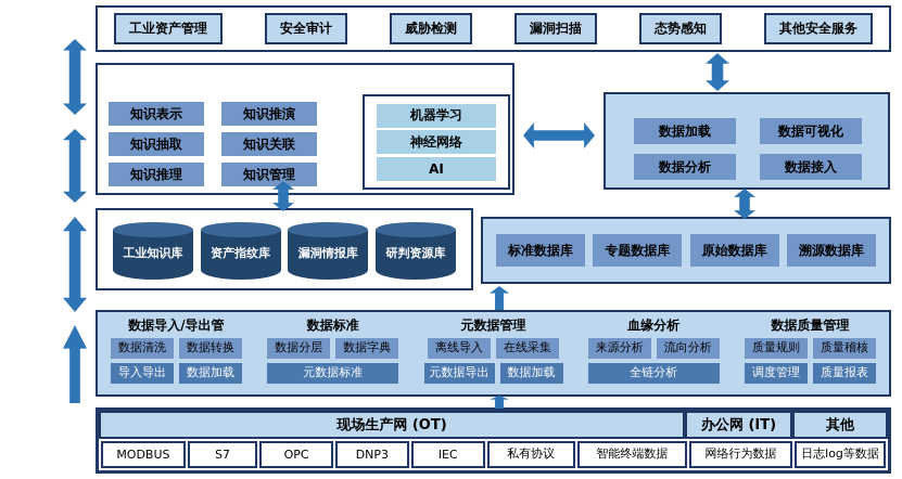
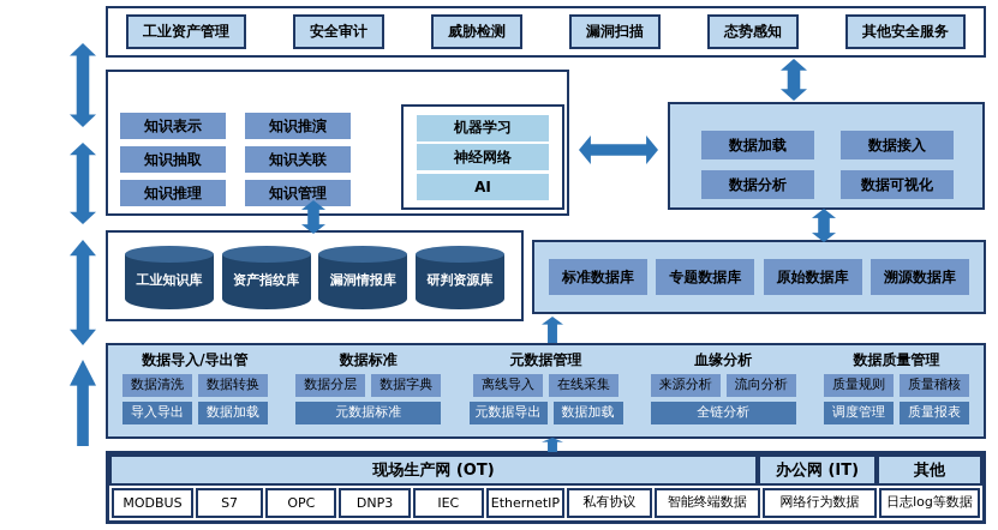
  工业资产管理
  安全审计
  威胁检测
  漏洞扫描
  态势感知
  其他安全服务
  知识表示
  知识推演
  知识抽取
  知识关联
  知识推理
  知识管理
  机器学习
  神经网络
  AI
  数据加载
- 数据可视化
+ 数据接入
  数据分析
- 数据接入
+ 数据可视化
  工业知识库
  资产指纹库
  漏洞情报库
  研判资源库
  标准数据库
  专题数据库
  原始数据库
  溯源数据库
  数据导入/导出管
  数据清洗
  数据转换
  导入导出
  数据加载
  数据标准
  数据分层
  数据字典
  元数据标准
  元数据管理
  离线导入
  在线采集
  元数据导出
  数据加载
  血缘分析
  来源分析
  流向分析
  全链分析
  数据质量管理
  质量规则
  质量稽核
  调度管理
  质量报表
  现场生产网 (OT)
  办公网 (IT)
  其他
  MODBUS
  S7
  OPC
  DNP3
  IEC
+ EthernetIP
  私有协议
  智能终端数据
  网络行为数据
  日志log等数据
